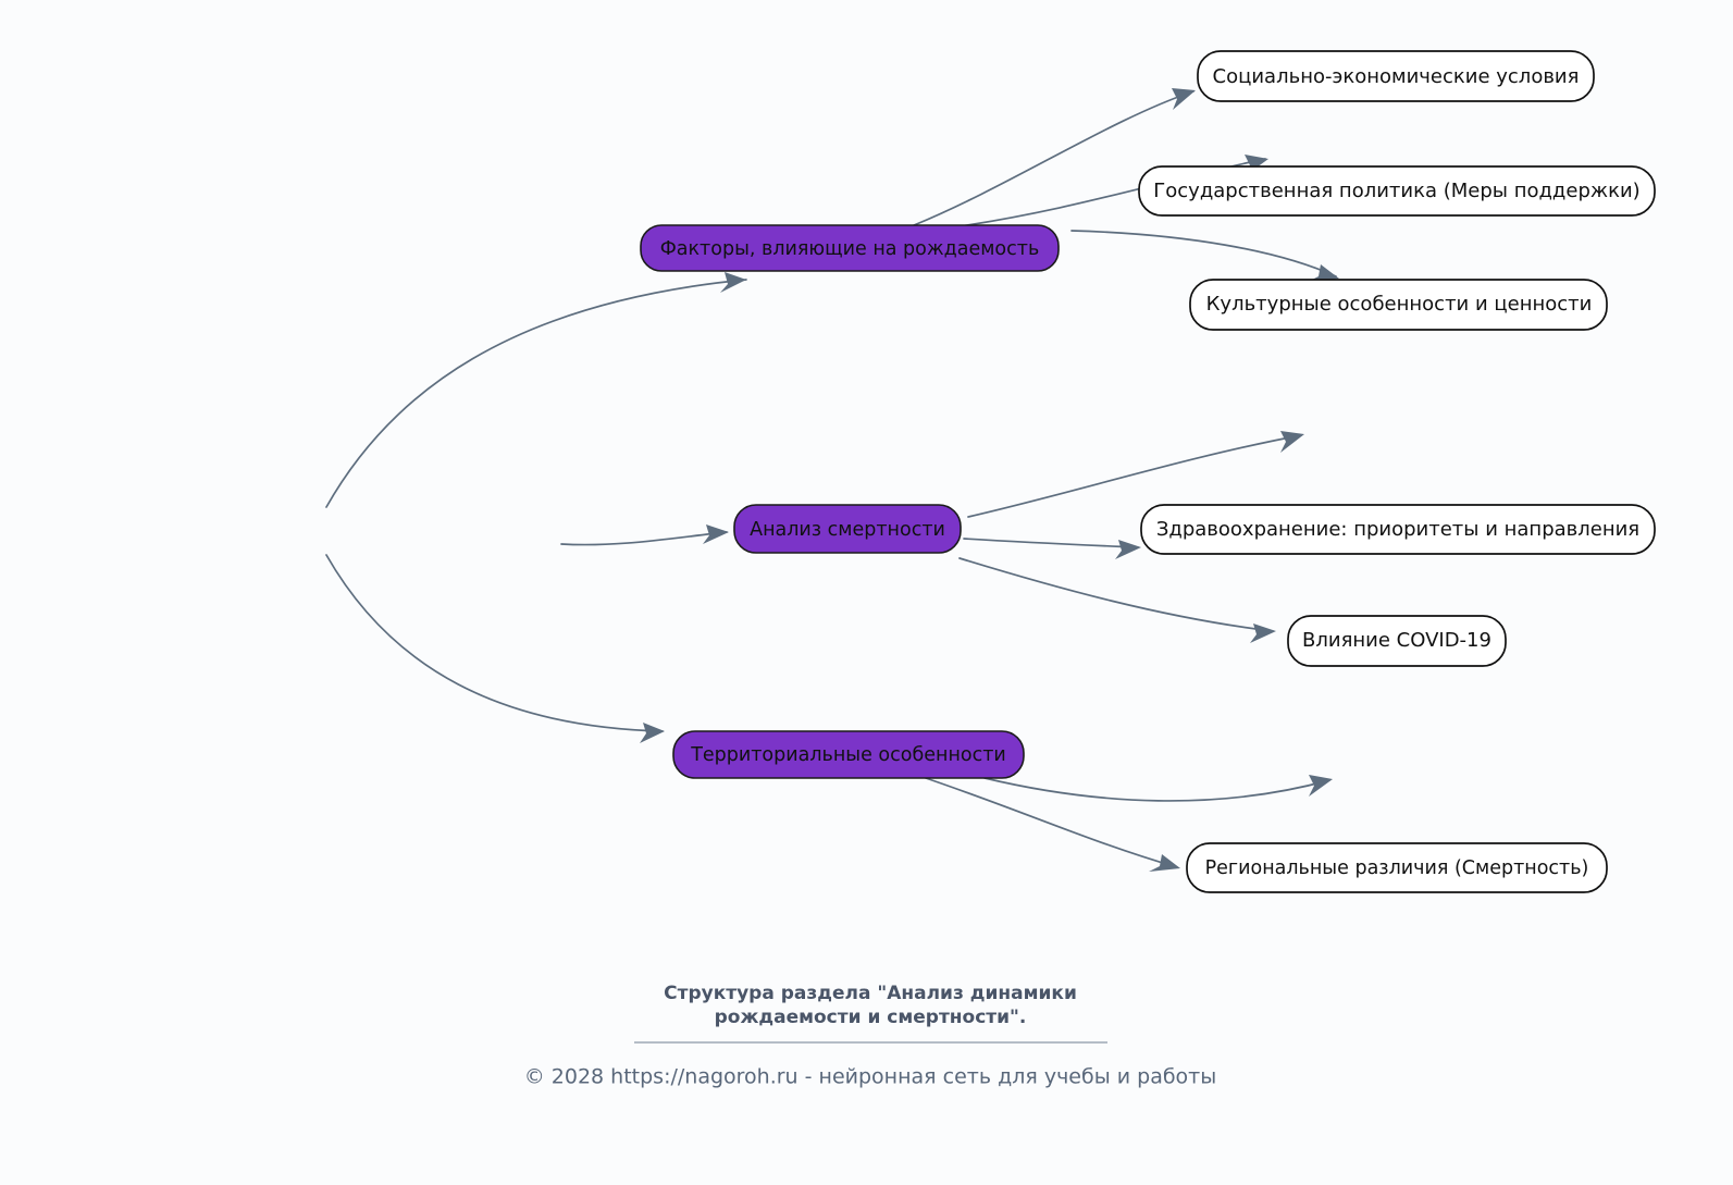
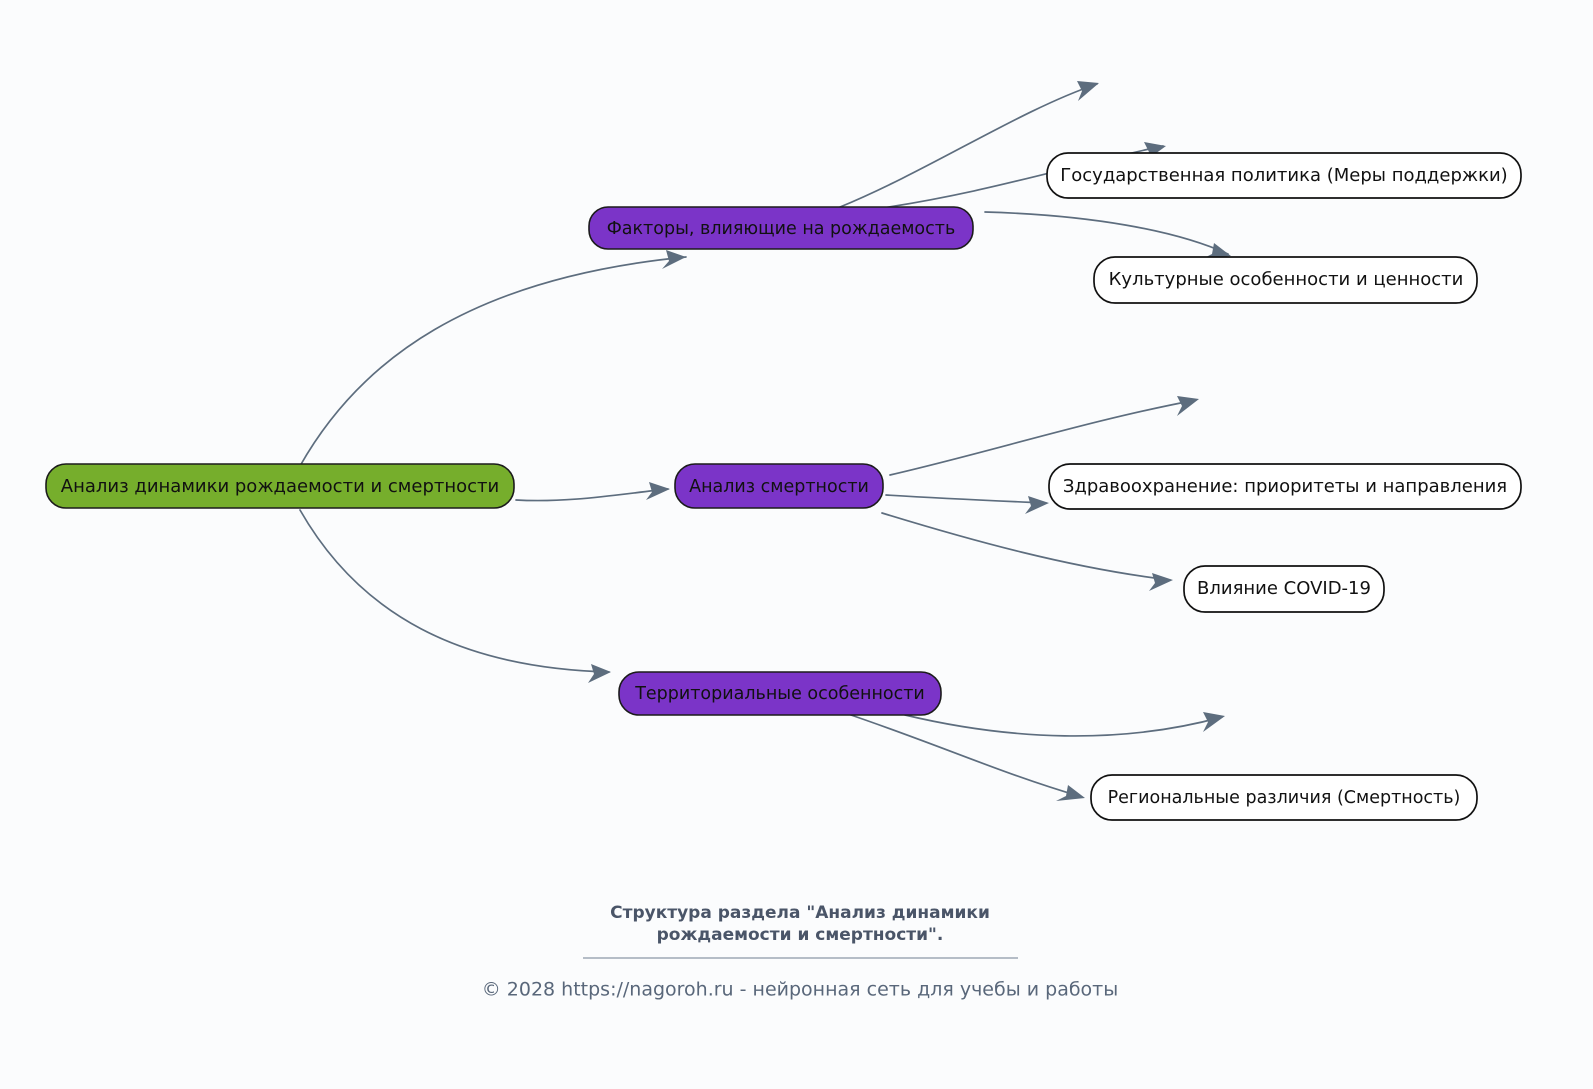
+ Анализ динамики рождаемости и смертности
  Факторы, влияющие на рождаемость
- Социально-экономические условия
  Государственная политика (Меры поддержки)
  Культурные особенности и ценности
  Анализ смертности
  Здравоохранение: приоритеты и направления
  Влияние COVID-19
  Территориальные особенности
  Региональные различия (Смертность)
  Структура раздела "Анализ динамики
  рождаемости и смертности".
  © 2028 https://nagoroh.ru - нейронная сеть для учебы и работы
